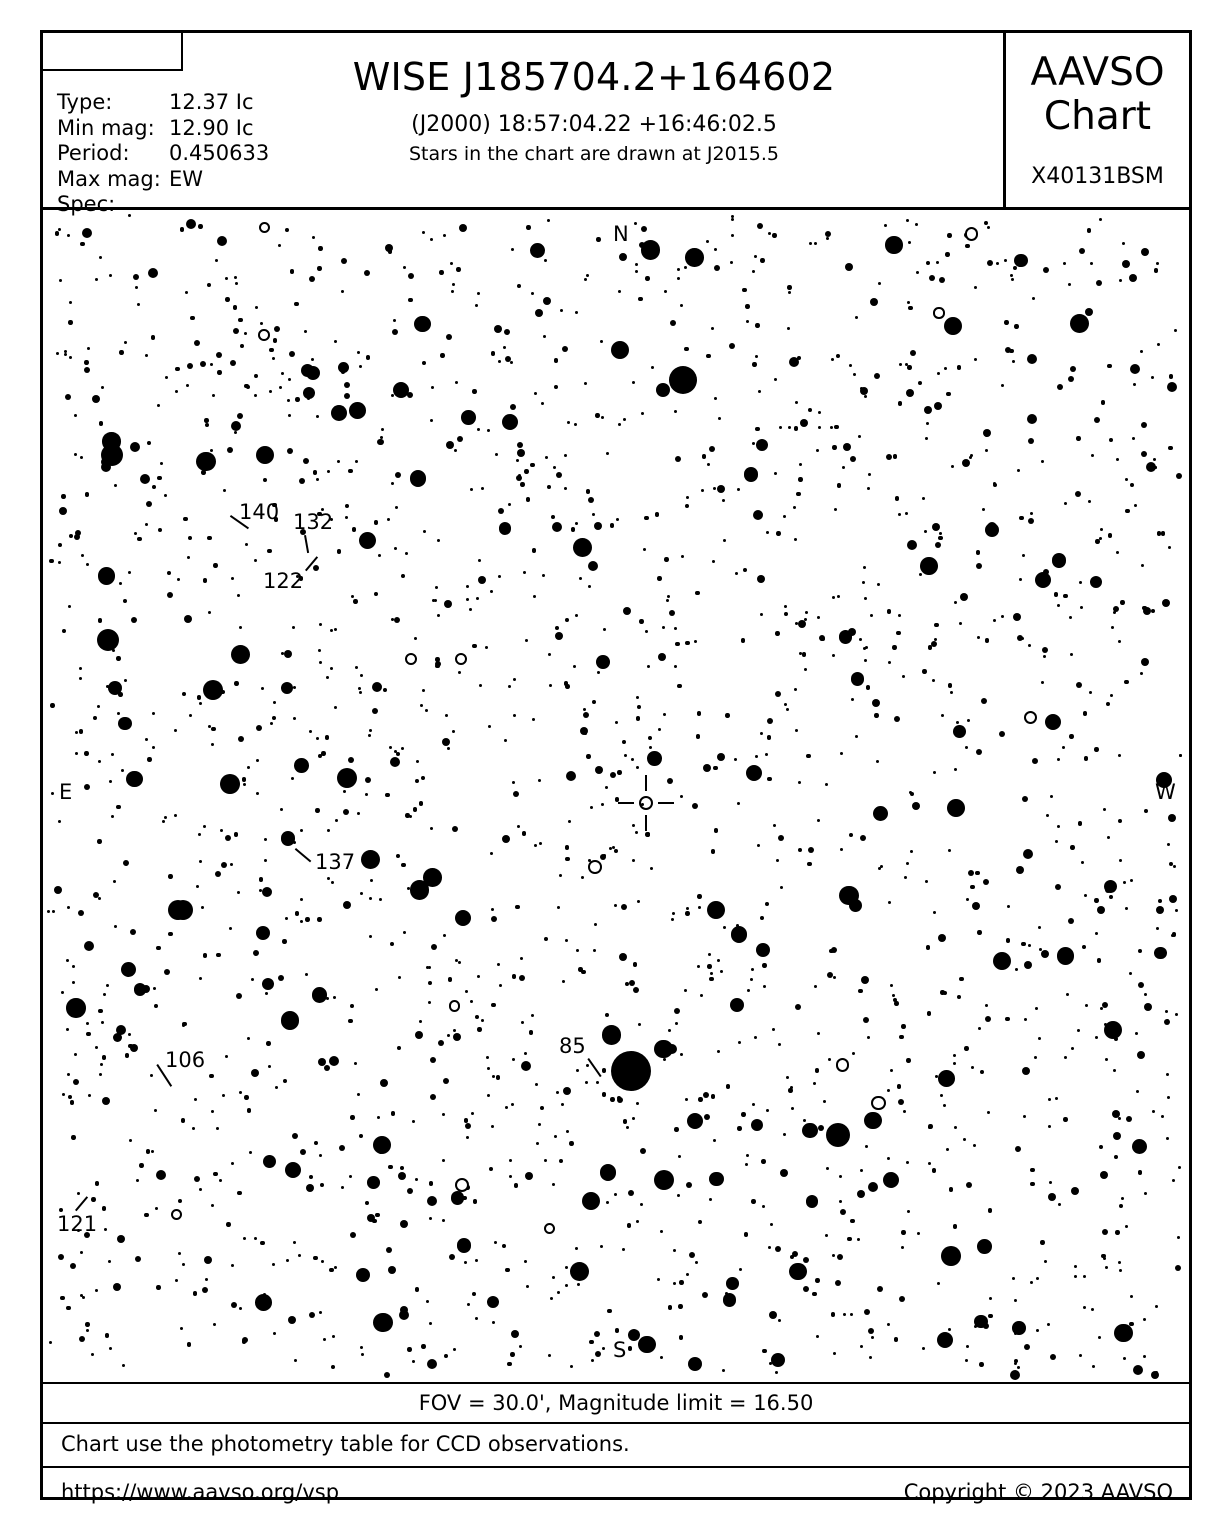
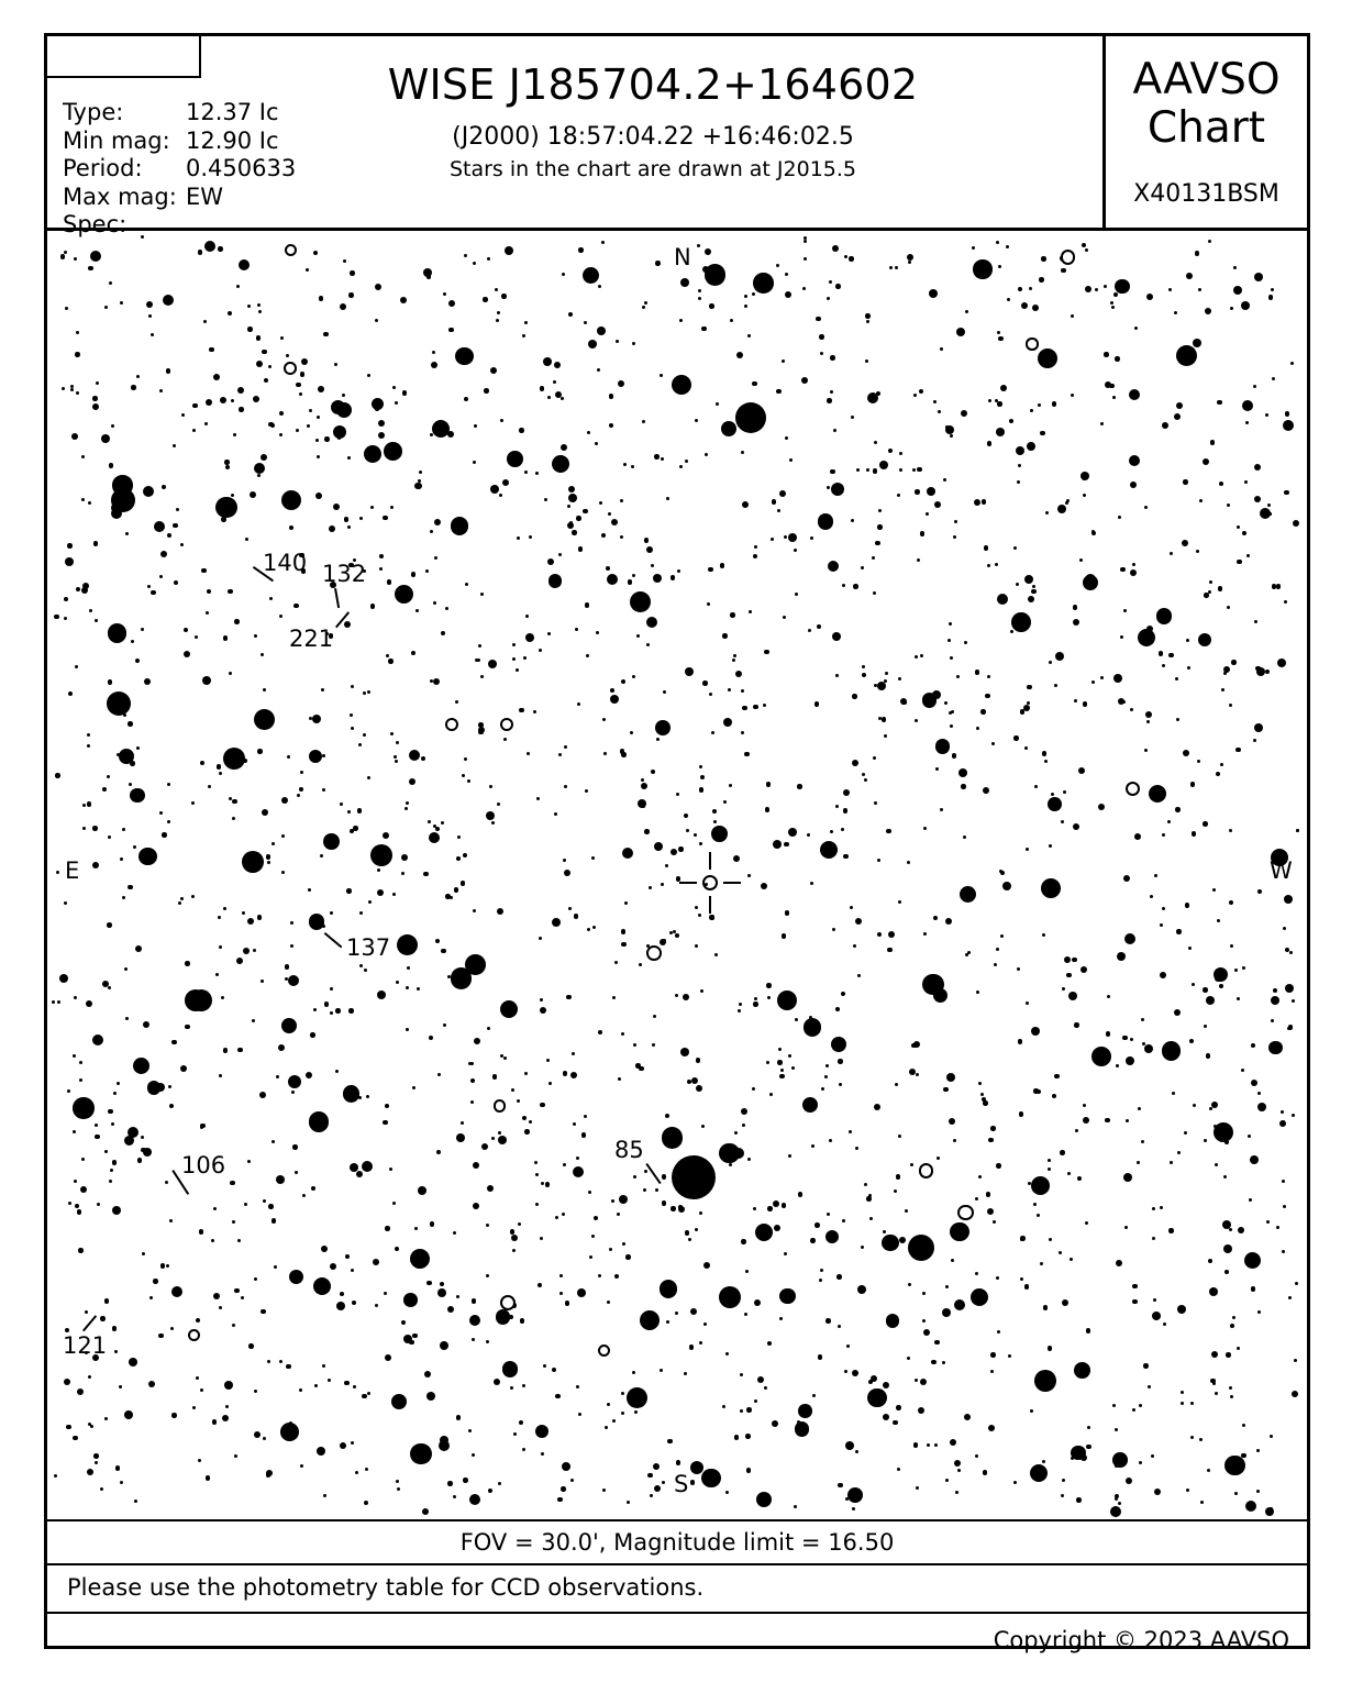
  Type:	12.37 Ic
  Min mag:	12.90 Ic
  Period:	0.450633
  Max mag:	EW
  Spec:
  WISE J185704.2+164602
  (J2000) 18:57:04.22 +16:46:02.5
  Stars in the chart are drawn at J2015.5
  AAVSO
  Chart
  X40131BSM
  N
  S
  E
  W
  140
  132
- 122
+ 221
  137
  106
  121
  85
  FOV = 30.0', Magnitude limit = 16.50
- Chart use the photometry table for CCD observations.
+ Please use the photometry table for CCD observations.
- https://www.aavso.org/vsp
  Copyright © 2023 AAVSO
